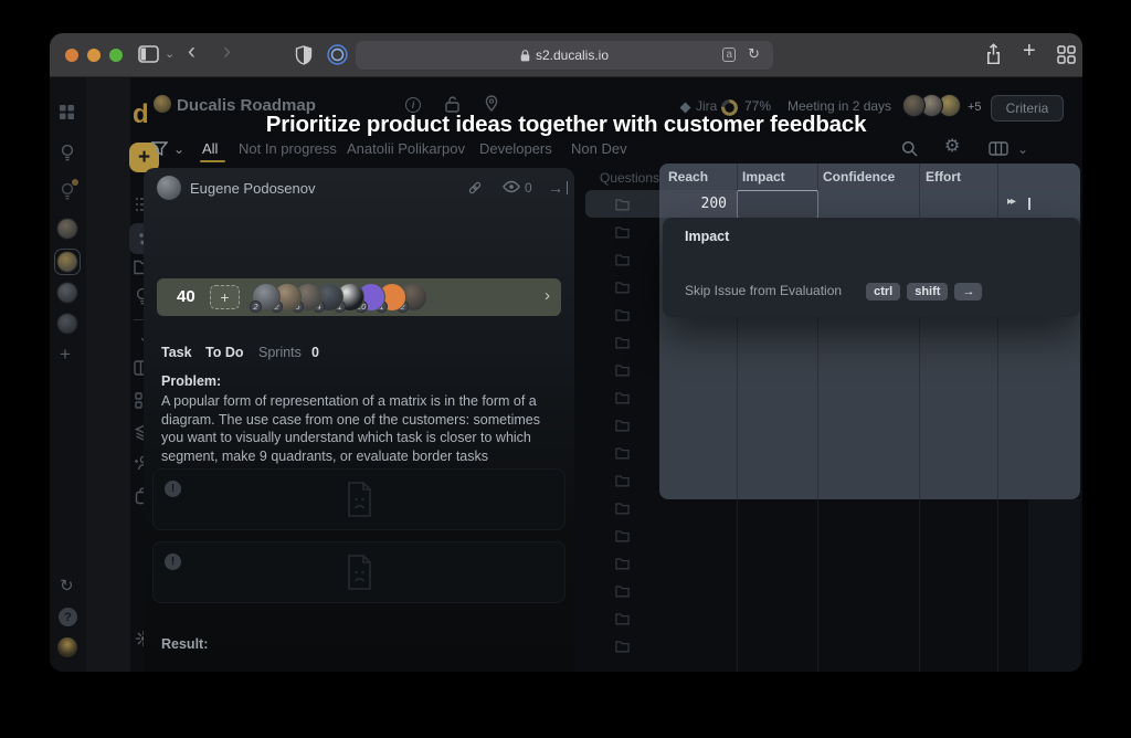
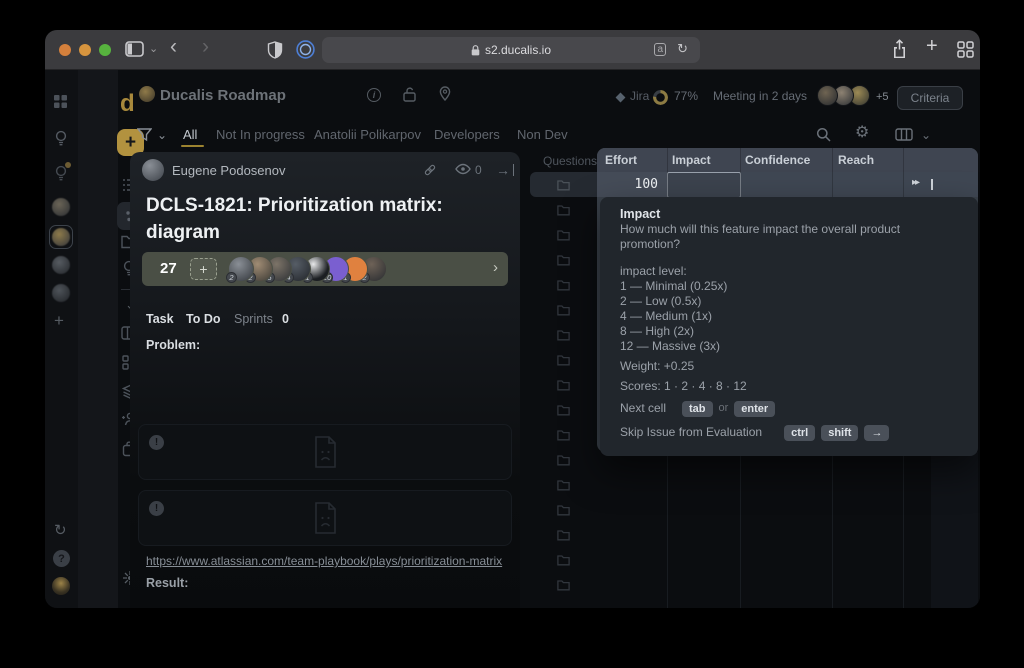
  ⌄
  ‹
  ›
  s2.ducalis.io
  a
  ↻
  +
  +
  ↻
  ?
  d
  +
  Ducalis Roadmap
  i
  Jira
  77%
  Meeting in 2 days
  +5
  Criteria
- Prioritize product ideas together with customer feedback
  ⌄
  All
  Not In progress
  Anatolii Polikarpov
  Developers
  Non Dev
  ⚙
  ⌄
  Eugene Podosenov
  0
  →
+ DCLS-1821: Prioritization matrix: diagram
- 40
+ 27
  +
  2
  ›
  Task
  To Do
  Sprints
  0
  Problem:
- A popular form of representation of a matrix is in the form of a diagram. The use case from one of the customers: sometimes you want to visually understand which task is closer to which segment, make 9 quadrants, or evaluate border tasks
  !
  !
+ https://www.atlassian.com/team-playbook/plays/prioritization-matrix
  Result:
  Questions
- Reach
+ Effort
  Impact
  Confidence
- Effort
+ Reach
- 200
+ 100
  ▸▸
  Impact
+ How much will this feature impact the overall product promotion?
+ impact level:
+ 1 — Minimal (0.25x)
+ 2 — Low (0.5x)
+ 4 — Medium (1x)
+ 8 — High (2x)
+ 12 — Massive (3x)
+ Weight: +0.25
+ Scores: 1 · 2 · 4 · 8 · 12
+ Next cell
+ tab
+ or
+ enter
  Skip Issue from Evaluation
  ctrl
  shift
  →
